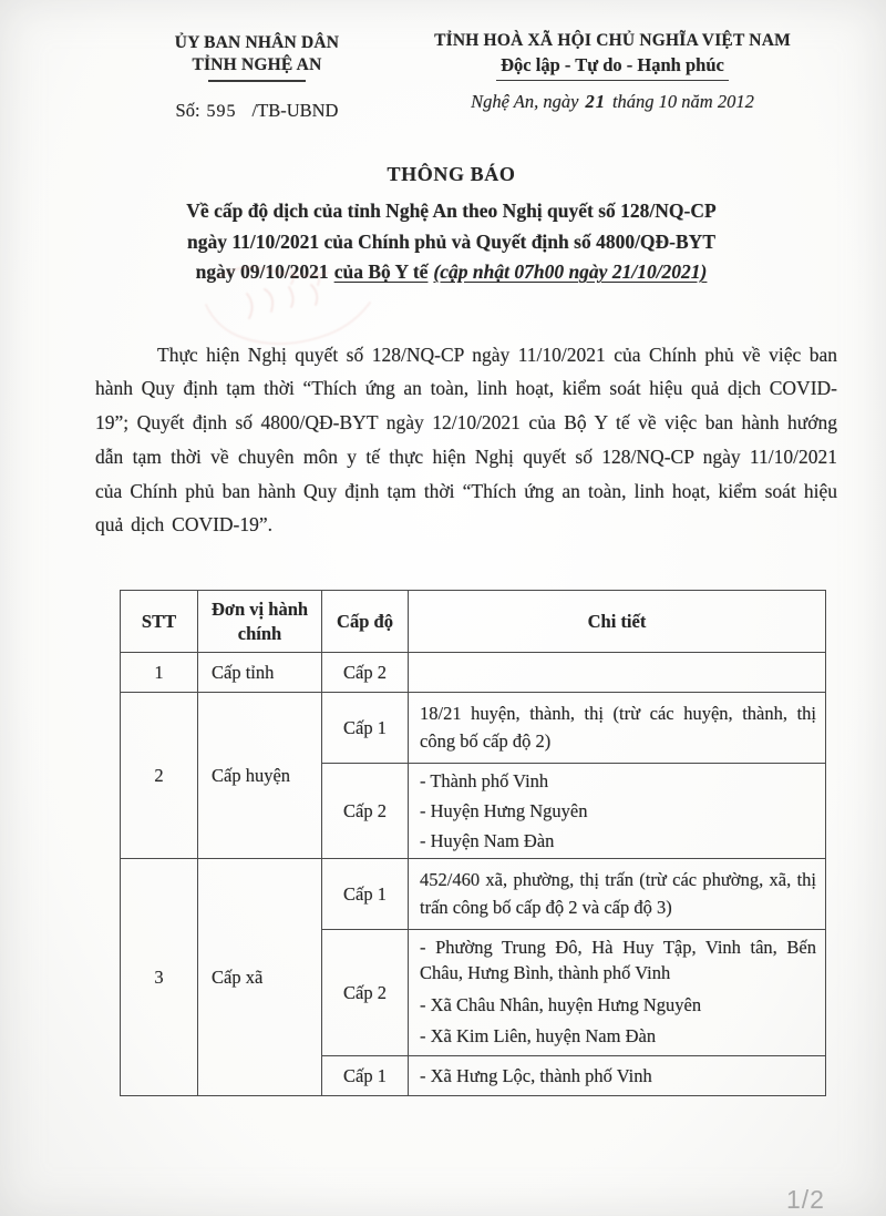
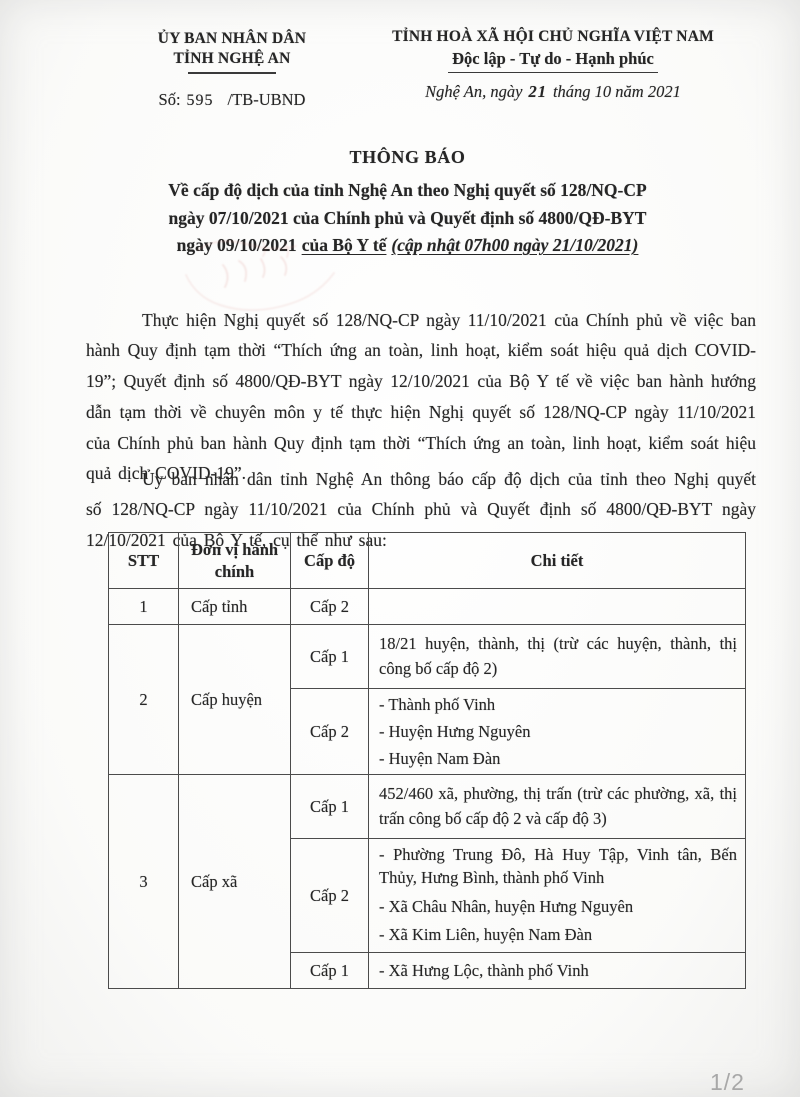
  ỦY BAN NHÂN DÂN
  TỈNH NGHỆ AN
  Số: 595 /TB-UBND
  TỈNH HOÀ XÃ HỘI CHỦ NGHĨA VIỆT NAM
  Độc lập - Tự do - Hạnh phúc
- Nghệ An, ngày 21 tháng 10 năm 2012
+ Nghệ An, ngày 21 tháng 10 năm 2021
  THÔNG BÁO
  Về cấp độ dịch của tỉnh Nghệ An theo Nghị quyết số 128/NQ-CP
- ngày 11/10/2021 của Chính phủ và Quyết định số 4800/QĐ-BYT
+ ngày 07/10/2021 của Chính phủ và Quyết định số 4800/QĐ-BYT
  ngày 09/10/2021 của Bộ Y tế (cập nhật 07h00 ngày 21/10/2021)
  Thực hiện Nghị quyết số 128/NQ-CP ngày 11/10/2021 của Chính phủ về việc ban hành Quy định tạm thời “Thích ứng an toàn, linh hoạt, kiểm soát hiệu quả dịch COVID-19”; Quyết định số 4800/QĐ-BYT ngày 12/10/2021 của Bộ Y tế về việc ban hành hướng dẫn tạm thời về chuyên môn y tế thực hiện Nghị quyết số 128/NQ-CP ngày 11/10/2021 của Chính phủ ban hành Quy định tạm thời “Thích ứng an toàn, linh hoạt, kiểm soát hiệu quả dịch COVID-19”.
+ Ủy ban nhân dân tỉnh Nghệ An thông báo cấp độ dịch của tỉnh theo Nghị quyết số 128/NQ-CP ngày 11/10/2021 của Chính phủ và Quyết định số 4800/QĐ-BYT ngày 12/10/2021 của Bộ Y tế, cụ thể như sau:
  STT	Đơn vị hành chính	Cấp độ	Chi tiết
  1	Cấp tỉnh	Cấp 2
  2	Cấp huyện	Cấp 1	18/21 huyện, thành, thị (trừ các huyện, thành, thị công bố cấp độ 2)
  Cấp 2	- Thành phố Vinh - Huyện Hưng Nguyên - Huyện Nam Đàn
  3	Cấp xã	Cấp 1	452/460 xã, phường, thị trấn (trừ các phường, xã, thị trấn công bố cấp độ 2 và cấp độ 3)
- Cấp 2	- Phường Trung Đô, Hà Huy Tập, Vinh tân, Bến Châu, Hưng Bình, thành phố Vinh - Xã Châu Nhân, huyện Hưng Nguyên - Xã Kim Liên, huyện Nam Đàn
+ Cấp 2	- Phường Trung Đô, Hà Huy Tập, Vinh tân, Bến Thủy, Hưng Bình, thành phố Vinh - Xã Châu Nhân, huyện Hưng Nguyên - Xã Kim Liên, huyện Nam Đàn
  Cấp 1	- Xã Hưng Lộc, thành phố Vinh
  1/2
